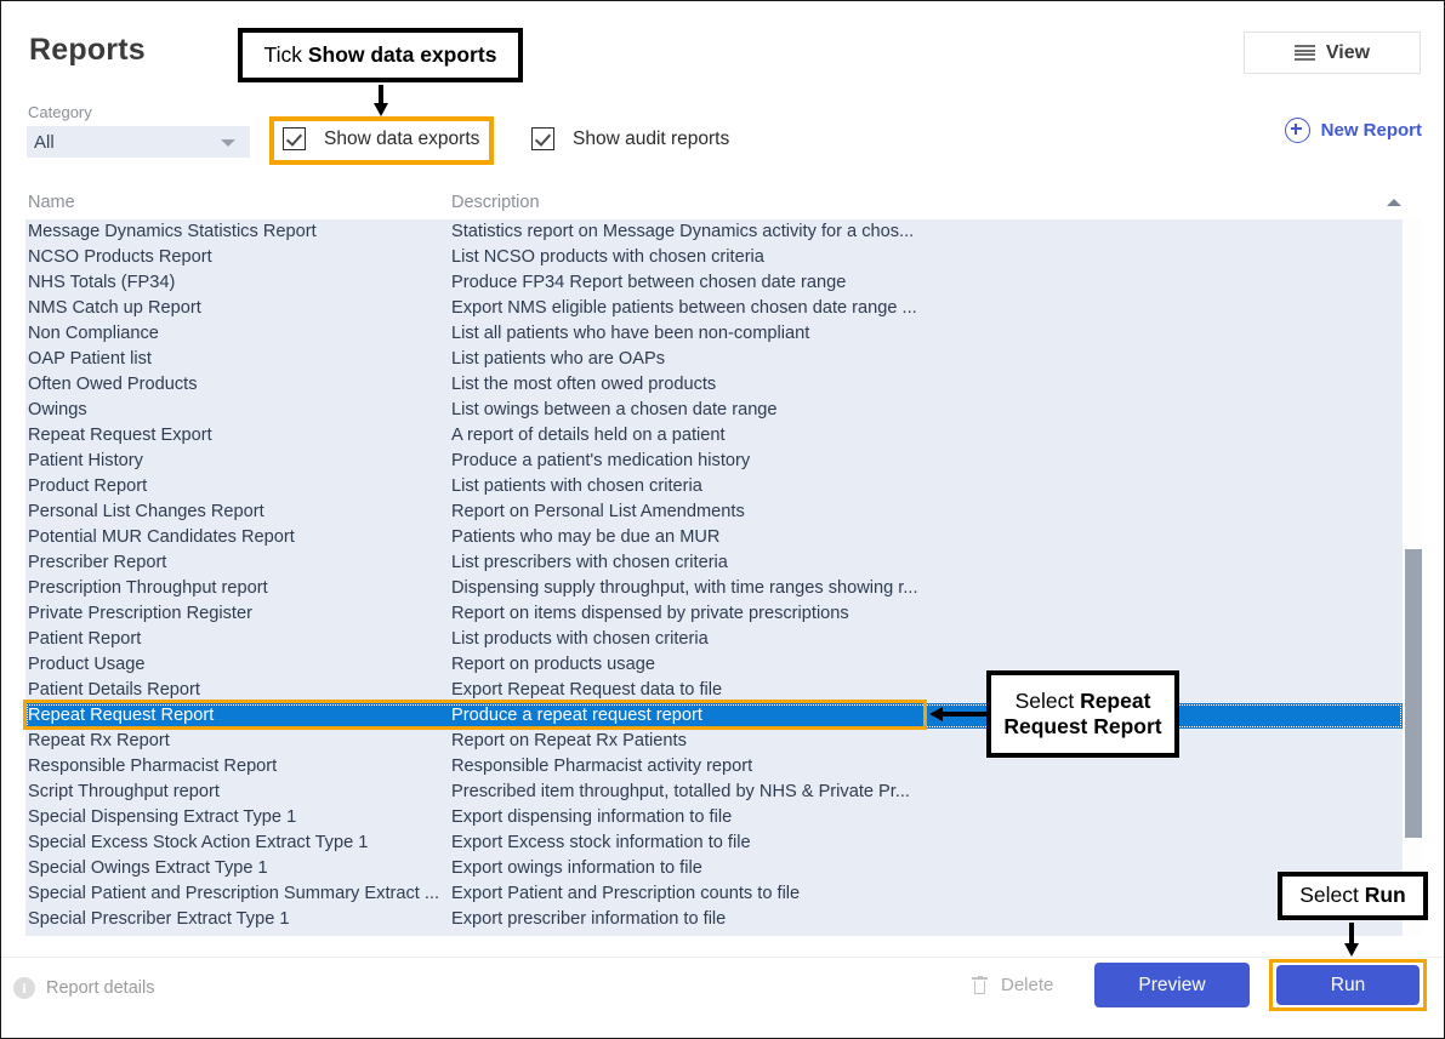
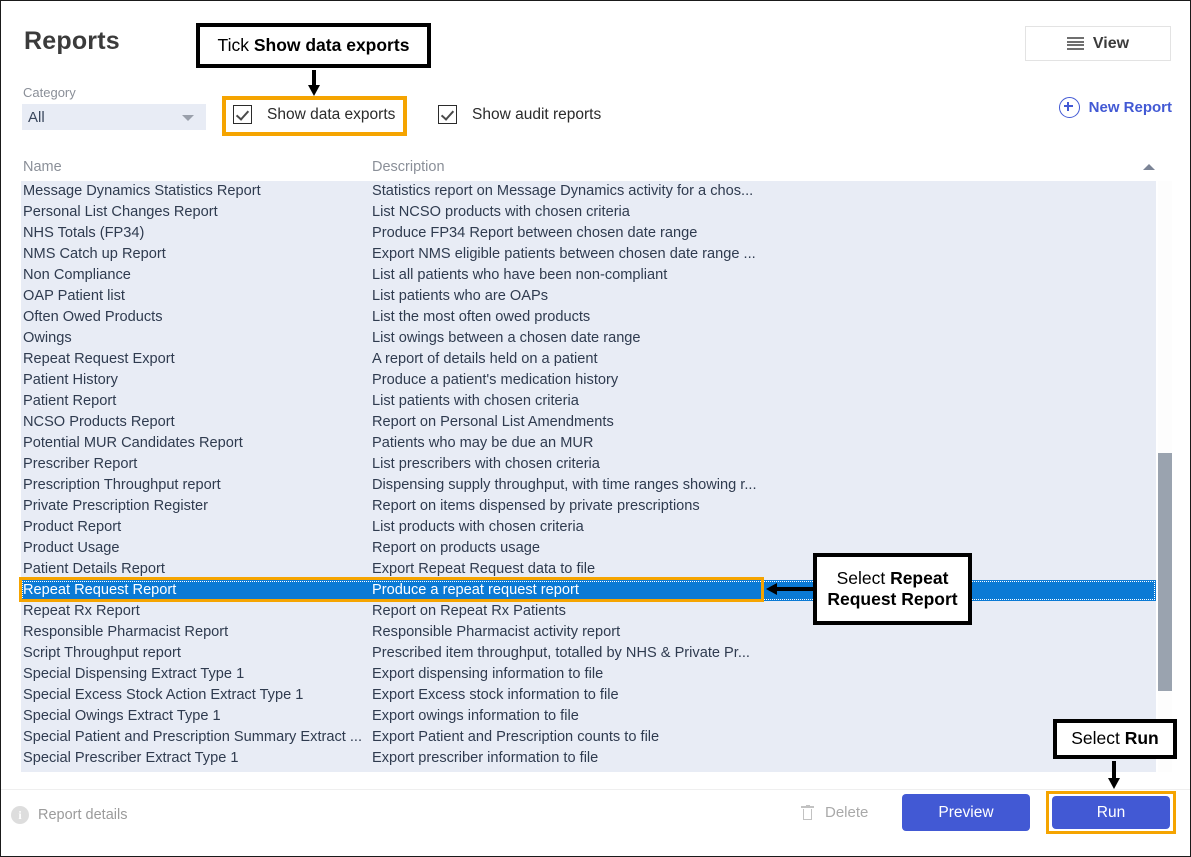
  Reports
  View
  Category
  All
  Show data exports
  Show audit reports
  New Report
  Name
  Description
  Message Dynamics Statistics Report
  Statistics report on Message Dynamics activity for a chos...
- NCSO Products Report
+ Personal List Changes Report
  List NCSO products with chosen criteria
  NHS Totals (FP34)
  Produce FP34 Report between chosen date range
  NMS Catch up Report
  Export NMS eligible patients between chosen date range ...
  Non Compliance
  List all patients who have been non-compliant
  OAP Patient list
  List patients who are OAPs
  Often Owed Products
  List the most often owed products
  Owings
  List owings between a chosen date range
  Repeat Request Export
  A report of details held on a patient
  Patient History
  Produce a patient's medication history
- Product Report
+ Patient Report
  List patients with chosen criteria
- Personal List Changes Report
+ NCSO Products Report
  Report on Personal List Amendments
  Potential MUR Candidates Report
  Patients who may be due an MUR
  Prescriber Report
  List prescribers with chosen criteria
  Prescription Throughput report
  Dispensing supply throughput, with time ranges showing r...
  Private Prescription Register
  Report on items dispensed by private prescriptions
- Patient Report
+ Product Report
  List products with chosen criteria
  Product Usage
  Report on products usage
  Patient Details Report
  Export Repeat Request data to file
  Repeat Request Report
  Produce a repeat request report
  Repeat Rx Report
  Report on Repeat Rx Patients
  Responsible Pharmacist Report
  Responsible Pharmacist activity report
  Script Throughput report
  Prescribed item throughput, totalled by NHS & Private Pr...
  Special Dispensing Extract Type 1
  Export dispensing information to file
  Special Excess Stock Action Extract Type 1
  Export Excess stock information to file
  Special Owings Extract Type 1
  Export owings information to file
  Special Patient and Prescription Summary Extract ...
  Export Patient and Prescription counts to file
  Special Prescriber Extract Type 1
  Export prescriber information to file
  i
  Report details
  Delete
  Preview
  Run
  Tick Show data exports
  Select Repeat
  Request Report
  Select Run
